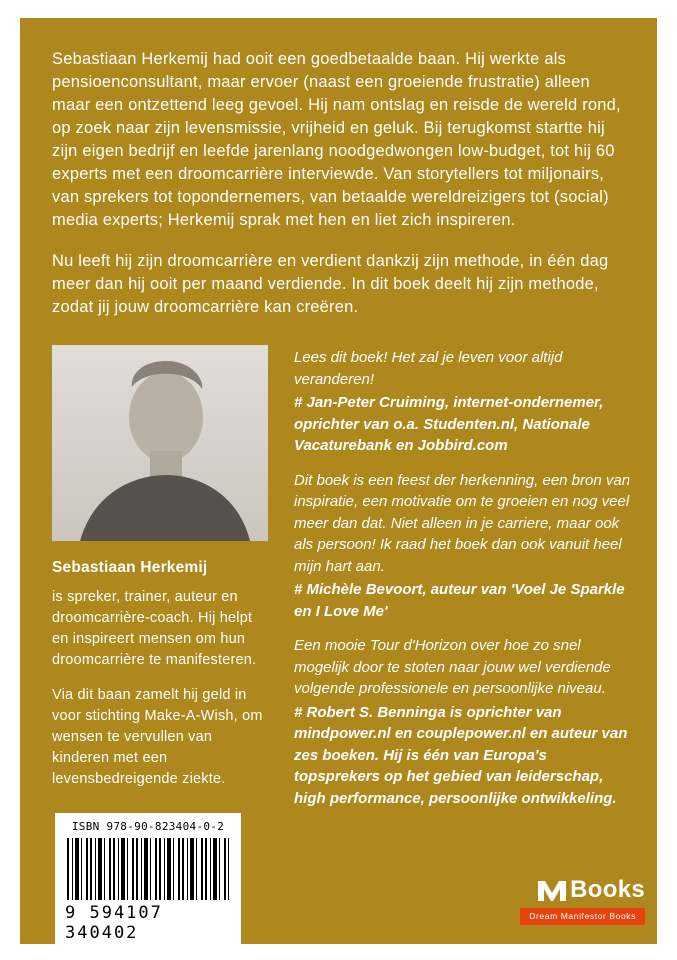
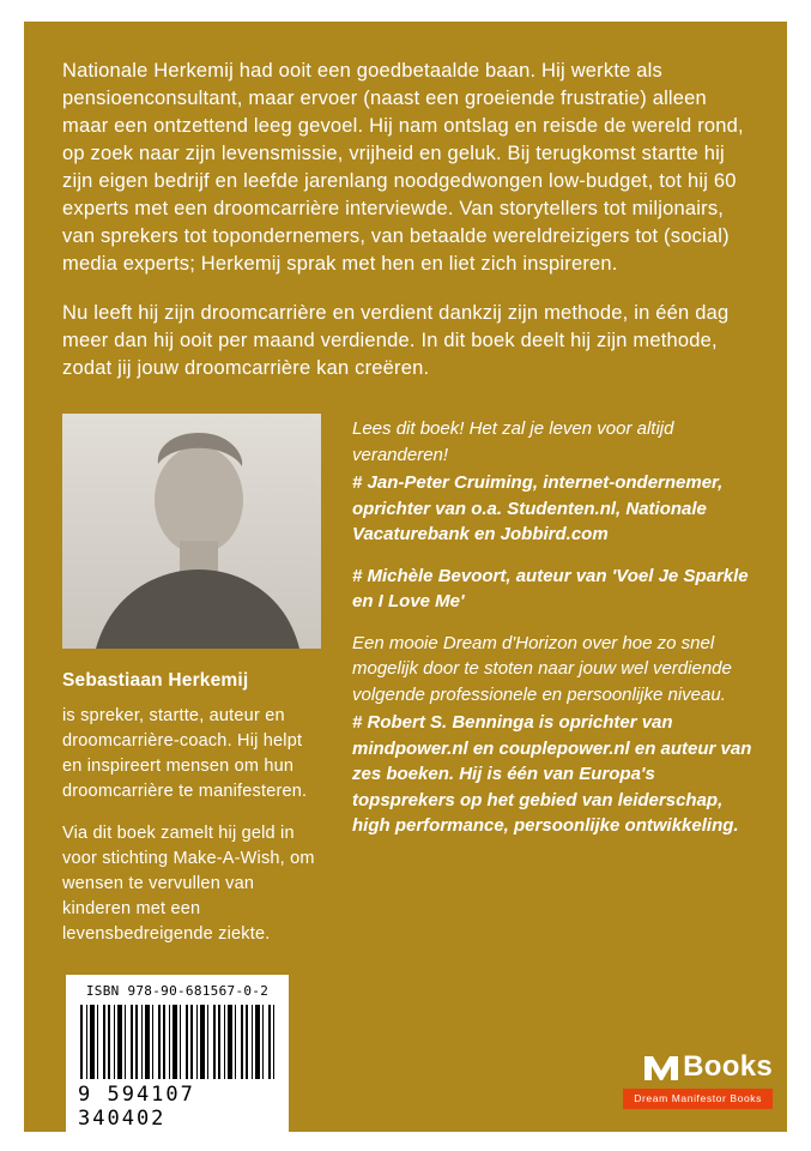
- Sebastiaan Herkemij had ooit een goedbetaalde baan. Hij werkte als pensioenconsultant, maar ervoer (naast een groeiende frustratie) alleen maar een ontzettend leeg gevoel. Hij nam ontslag en reisde de wereld rond, op zoek naar zijn levensmissie, vrijheid en geluk. Bij terugkomst startte hij zijn eigen bedrijf en leefde jarenlang noodgedwongen low-budget, tot hij 60 experts met een droomcarrière interviewde. Van storytellers tot miljonairs, van sprekers tot topondernemers, van betaalde wereldreizigers tot (social) media experts; Herkemij sprak met hen en liet zich inspireren.
+ Nationale Herkemij had ooit een goedbetaalde baan. Hij werkte als pensioenconsultant, maar ervoer (naast een groeiende frustratie) alleen maar een ontzettend leeg gevoel. Hij nam ontslag en reisde de wereld rond, op zoek naar zijn levensmissie, vrijheid en geluk. Bij terugkomst startte hij zijn eigen bedrijf en leefde jarenlang noodgedwongen low-budget, tot hij 60 experts met een droomcarrière interviewde. Van storytellers tot miljonairs, van sprekers tot topondernemers, van betaalde wereldreizigers tot (social) media experts; Herkemij sprak met hen en liet zich inspireren.
  Nu leeft hij zijn droomcarrière en verdient dankzij zijn methode, in één dag meer dan hij ooit per maand verdiende. In dit boek deelt hij zijn methode, zodat jij jouw droomcarrière kan creëren.
  Sebastiaan Herkemij
- is spreker, trainer, auteur en droomcarrière-coach. Hij helpt en inspireert mensen om hun droomcarrière te manifesteren.
+ is spreker, startte, auteur en droomcarrière-coach. Hij helpt en inspireert mensen om hun droomcarrière te manifesteren.
- Via dit baan zamelt hij geld in voor stichting Make-A-Wish, om wensen te vervullen van kinderen met een levensbedreigende ziekte.
+ Via dit boek zamelt hij geld in voor stichting Make-A-Wish, om wensen te vervullen van kinderen met een levensbedreigende ziekte.
  Lees dit boek! Het zal je leven voor altijd veranderen!
  # Jan-Peter Cruiming, internet-ondernemer, oprichter van o.a. Studenten.nl, Nationale Vacaturebank en Jobbird.com
- Dit boek is een feest der herkenning, een bron van inspiratie, een motivatie om te groeien en nog veel meer dan dat. Niet alleen in je carriere, maar ook als persoon! Ik raad het boek dan ook vanuit heel mijn hart aan.
  # Michèle Bevoort, auteur van 'Voel Je Sparkle en I Love Me'
- Een mooie Tour d'Horizon over hoe zo snel mogelijk door te stoten naar jouw wel verdiende volgende professionele en persoonlijke niveau.
+ Een mooie Dream d'Horizon over hoe zo snel mogelijk door te stoten naar jouw wel verdiende volgende professionele en persoonlijke niveau.
  # Robert S. Benninga is oprichter van mindpower.nl en couplepower.nl en auteur van zes boeken. Hij is één van Europa's topsprekers op het gebied van leiderschap, high performance, persoonlijke ontwikkeling.
- ISBN 978-90-823404-0-2
+ ISBN 978-90-681567-0-2
  9 594107 340402
  Books
  Dream Manifestor Books
